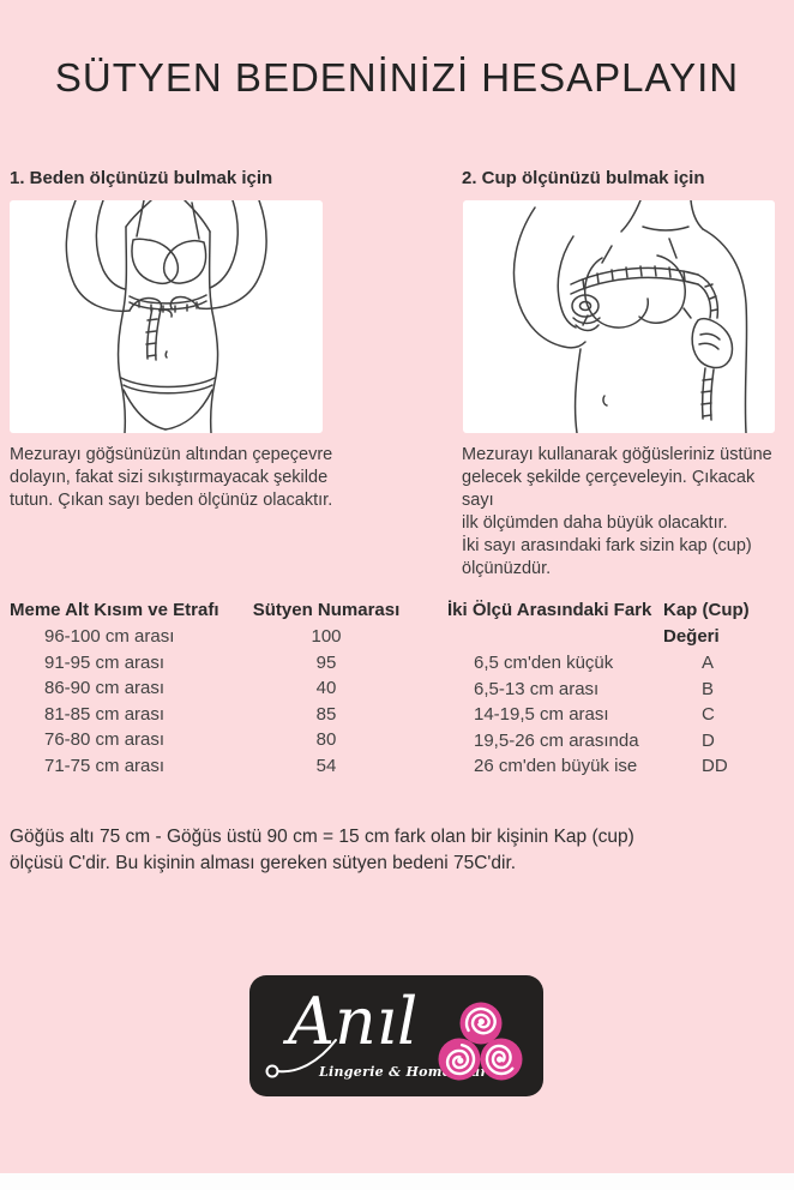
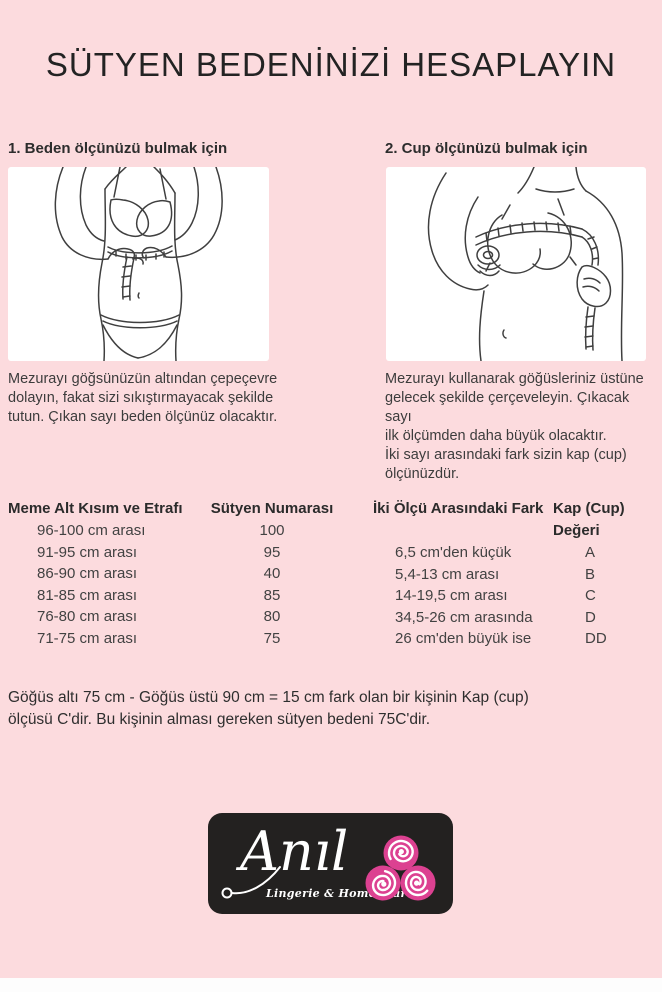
  SÜTYEN BEDENİNİZİ HESAPLAYIN
  1. Beden ölçünüzü bulmak için
  Mezurayı göğsünüzün altından çepeçevre
  dolayın, fakat sizi sıkıştırmayacak şekilde
  tutun. Çıkan sayı beden ölçünüz olacaktır.
  2. Cup ölçünüzü bulmak için
  Mezurayı kullanarak göğüsleriniz üstüne
  gelecek şekilde çerçeveleyin. Çıkacak sayı
  ilk ölçümden daha büyük olacaktır.
  İki sayı arasındaki fark sizin kap (cup)
  ölçünüzdür.
  Meme Alt Kısım ve Etrafı	Sütyen Numarası
  96-100 cm arası	100
  91-95 cm arası	95
  86-90 cm arası	40
  81-85 cm arası	85
  76-80 cm arası	80
- 71-75 cm arası	54
+ 71-75 cm arası	75
  İki Ölçü Arasındaki Fark	Kap (Cup) Değeri
  6,5 cm'den küçük	A
- 6,5-13 cm arası	B
+ 5,4-13 cm arası	B
  14-19,5 cm arası	C
- 19,5-26 cm arasında	D
+ 34,5-26 cm arasında	D
  26 cm'den büyük ise	DD
  Göğüs altı 75 cm - Göğüs üstü 90 cm = 15 cm fark olan bir kişinin Kap (cup)
  ölçüsü C'dir. Bu kişinin alması gereken sütyen bedeni 75C'dir.
  Anıl
  Lingerie & Homr
